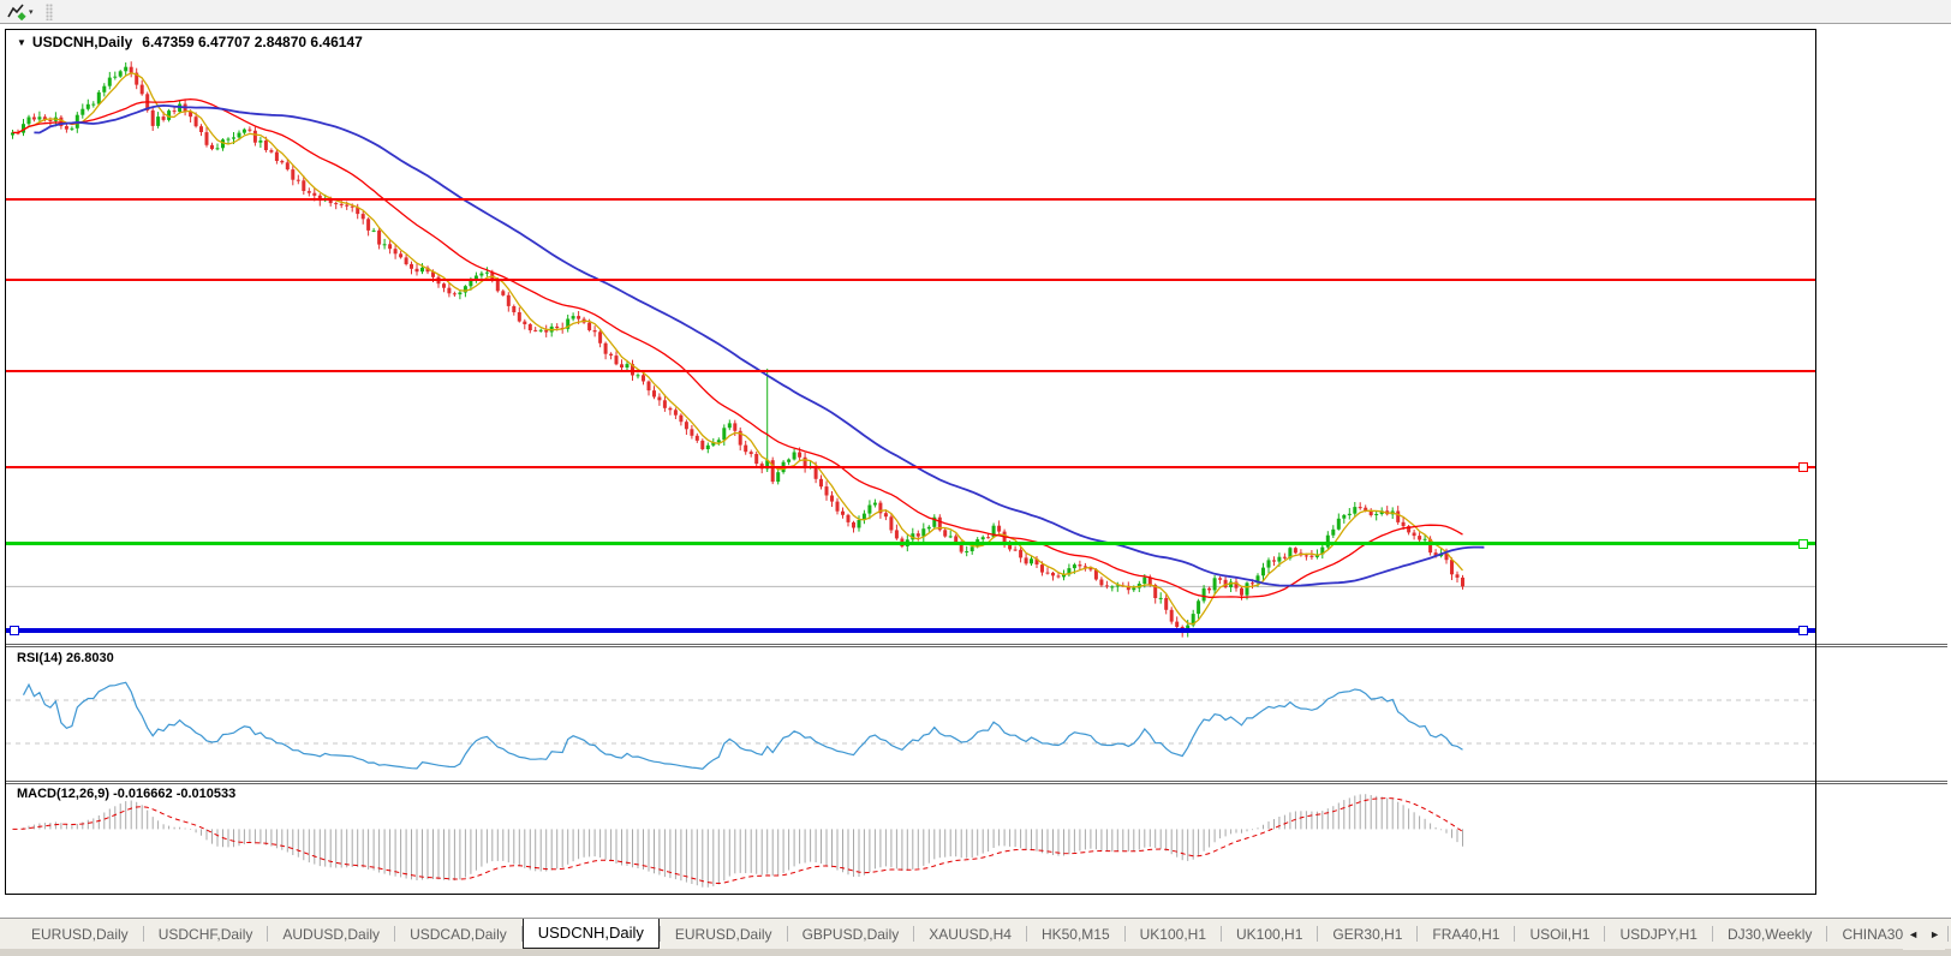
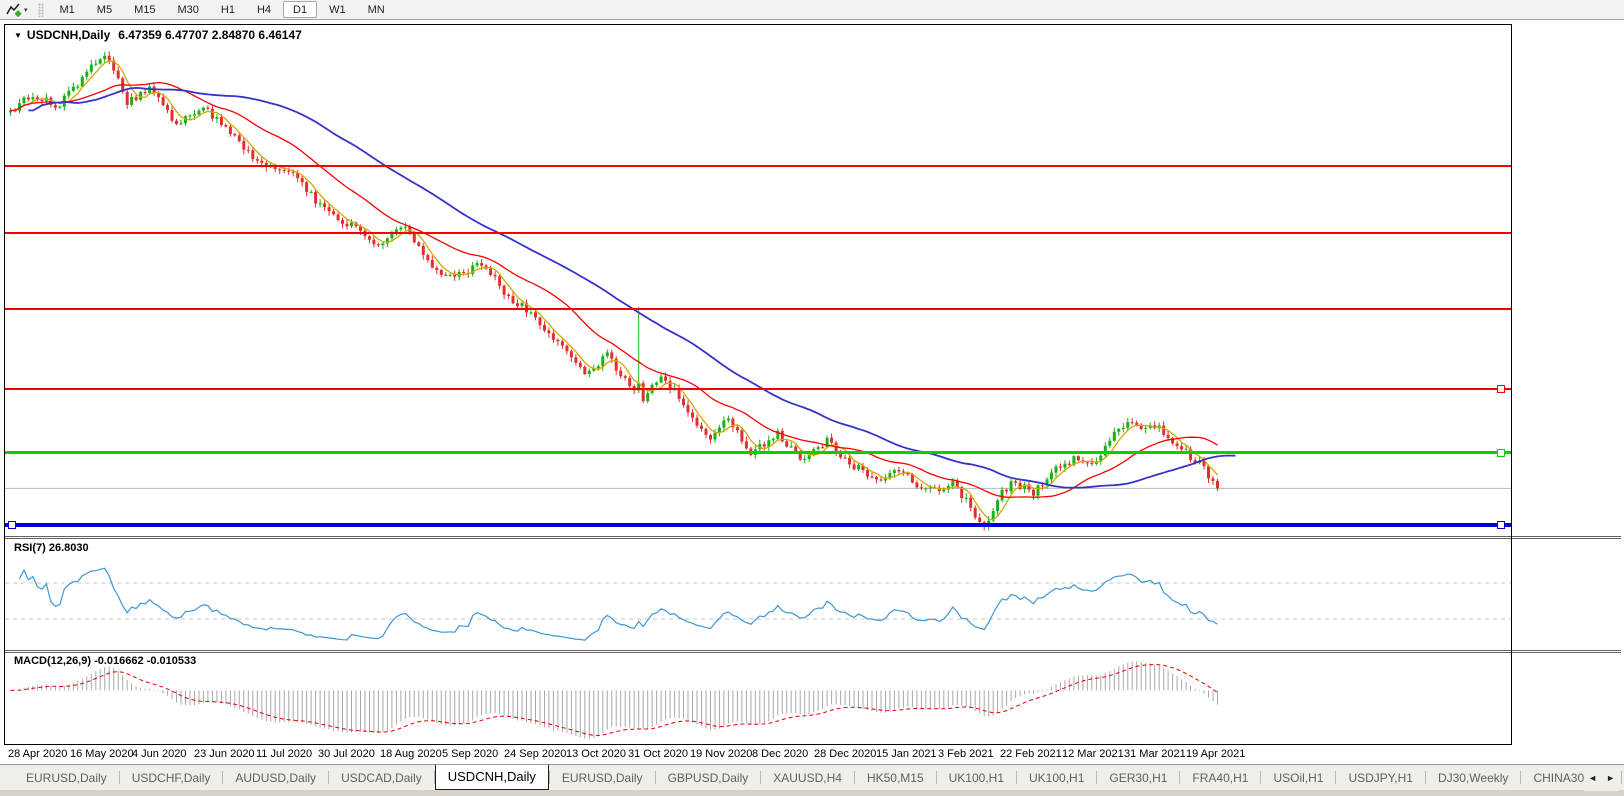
+ M1
+ M5
+ M15
+ M30
+ H1
+ H4
+ D1
+ W1
+ MN
  ▼ USDCNH,Daily 6.47359 6.47707 2.84870 6.46147
- RSI(14) 26.8030
+ RSI(7) 26.8030
  MACD(12,26,9) -0.016662 -0.010533
+ 28 Apr 2020
+ 16 May 2020
+ 4 Jun 2020
+ 23 Jun 2020
+ 11 Jul 2020
+ 30 Jul 2020
+ 18 Aug 2020
+ 5 Sep 2020
+ 24 Sep 2020
+ 13 Oct 2020
+ 31 Oct 2020
+ 19 Nov 2020
+ 8 Dec 2020
+ 28 Dec 2020
+ 15 Jan 2021
+ 3 Feb 2021
+ 22 Feb 2021
+ 12 Mar 2021
+ 31 Mar 2021
+ 19 Apr 2021
  EURUSD,Daily
  USDCHF,Daily
  AUDUSD,Daily
  USDCAD,Daily
  USDCNH,Daily
  EURUSD,Daily
  GBPUSD,Daily
  XAUUSD,H4
  HK50,M15
  UK100,H1
  UK100,H1
  GER30,H1
  FRA40,H1
  USOil,H1
  USDJPY,H1
  DJ30,Weekly
  ◄
  ►
